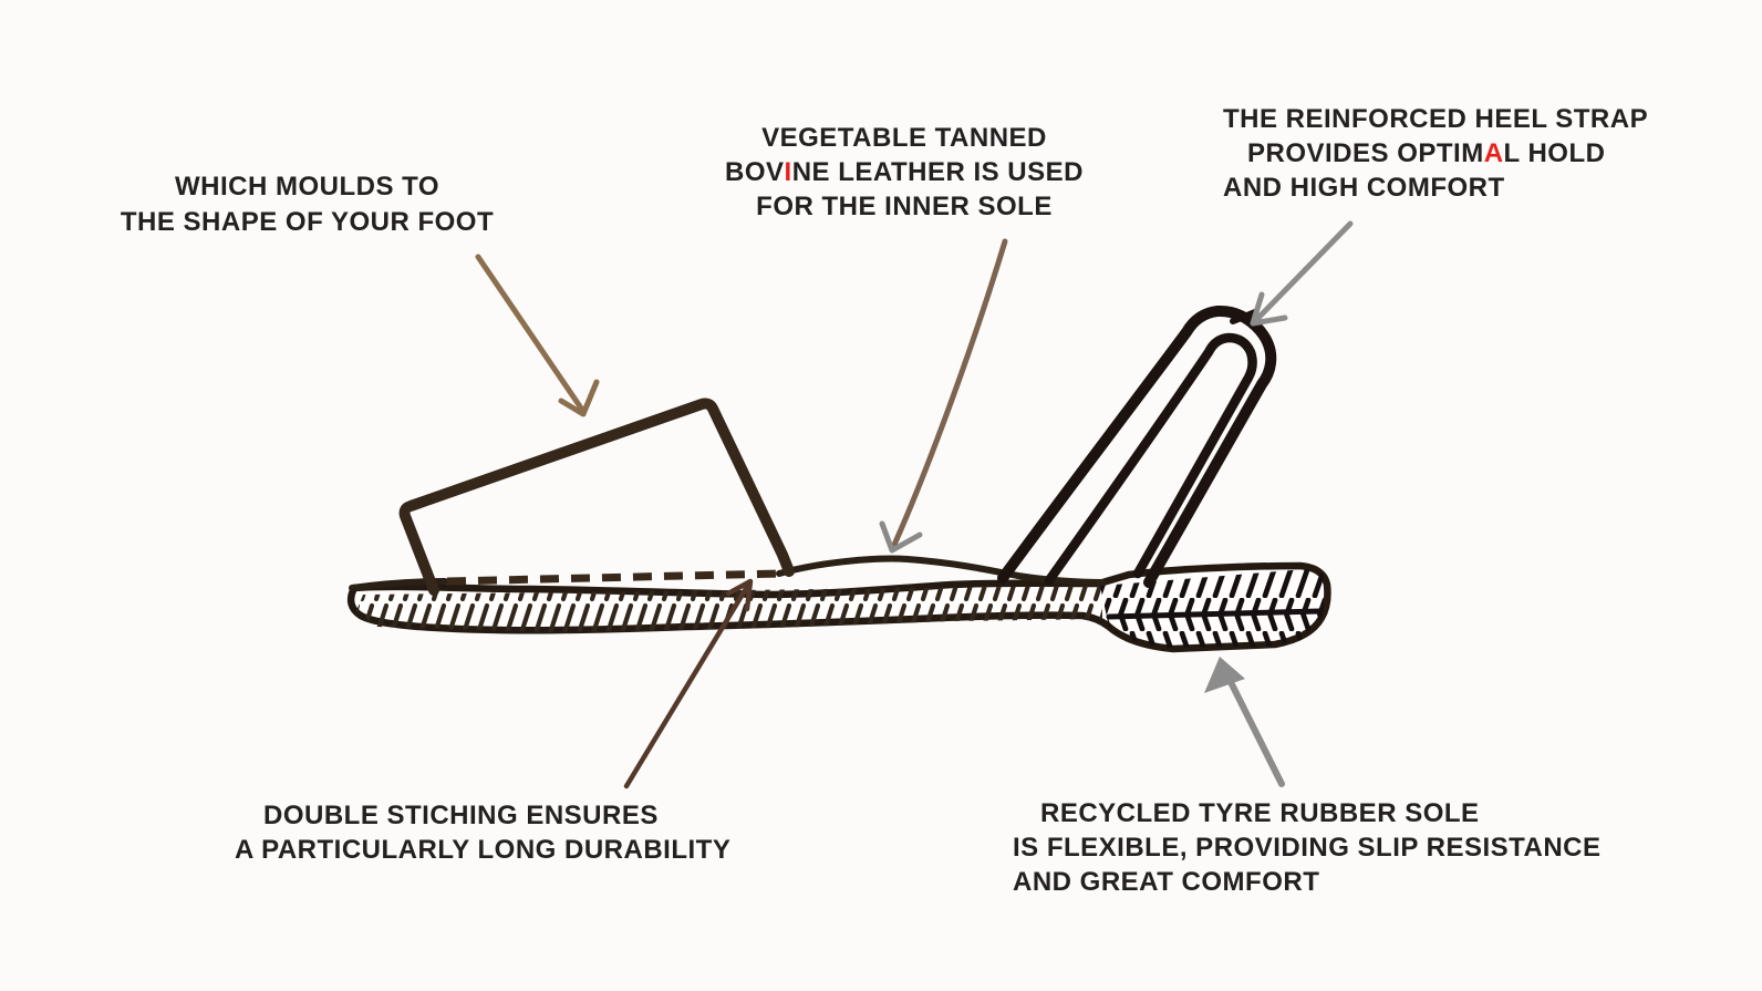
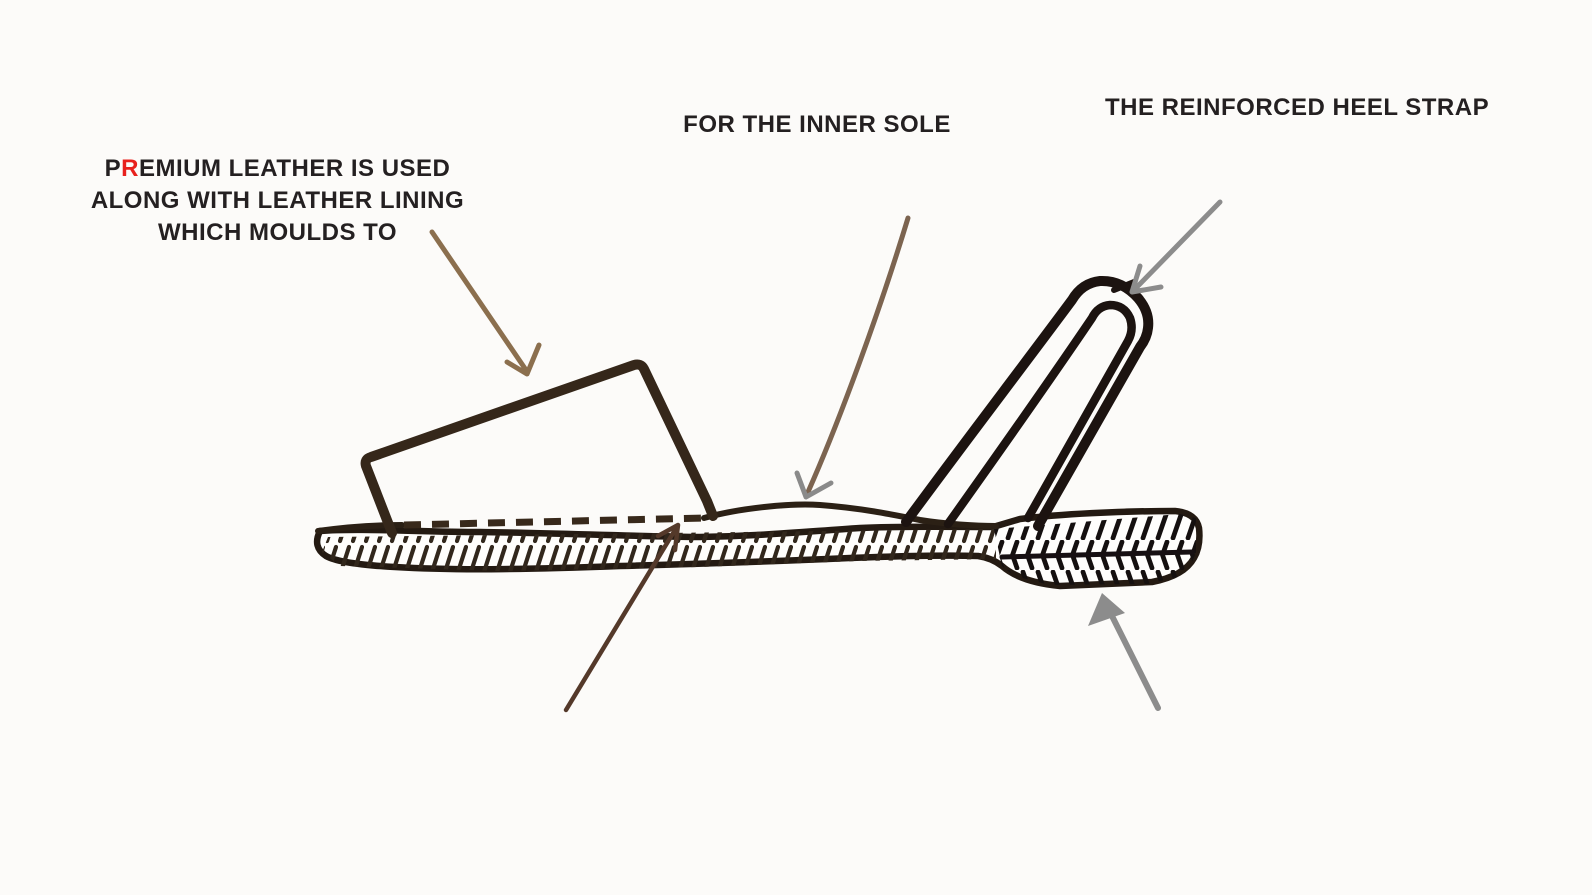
+ PREMIUM LEATHER IS USED
+ ALONG WITH LEATHER LINING
  WHICH MOULDS TO
- THE SHAPE OF YOUR FOOT
- VEGETABLE TANNED
- BOVINE LEATHER IS USED
  FOR THE INNER SOLE
  THE REINFORCED HEEL STRAP
- PROVIDES OPTIMAL HOLD
- AND HIGH COMFORT
- DOUBLE STICHING ENSURES
- A PARTICULARLY LONG DURABILITY
- RECYCLED TYRE RUBBER SOLE
- IS FLEXIBLE, PROVIDING SLIP RESISTANCE
- AND GREAT COMFORT
